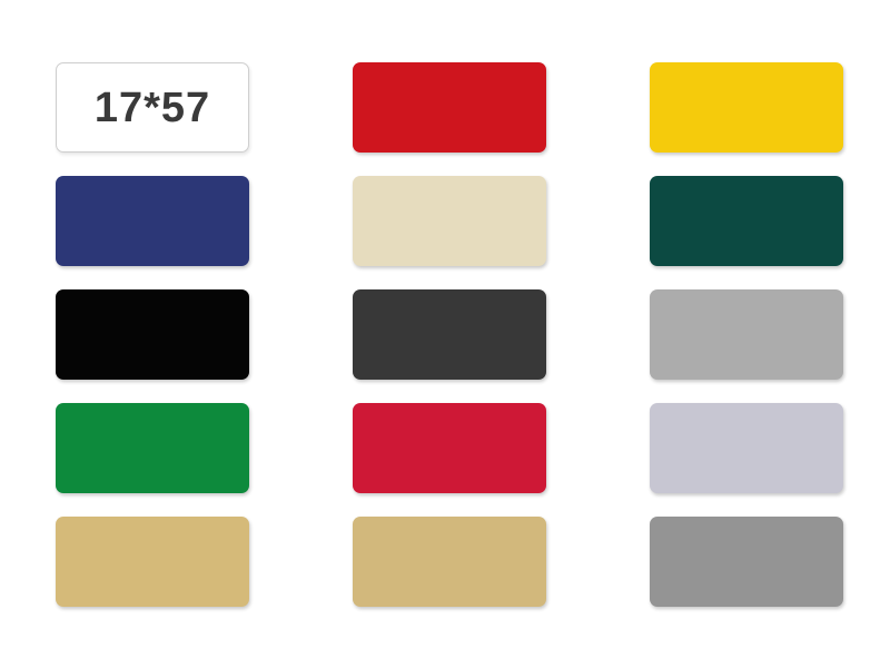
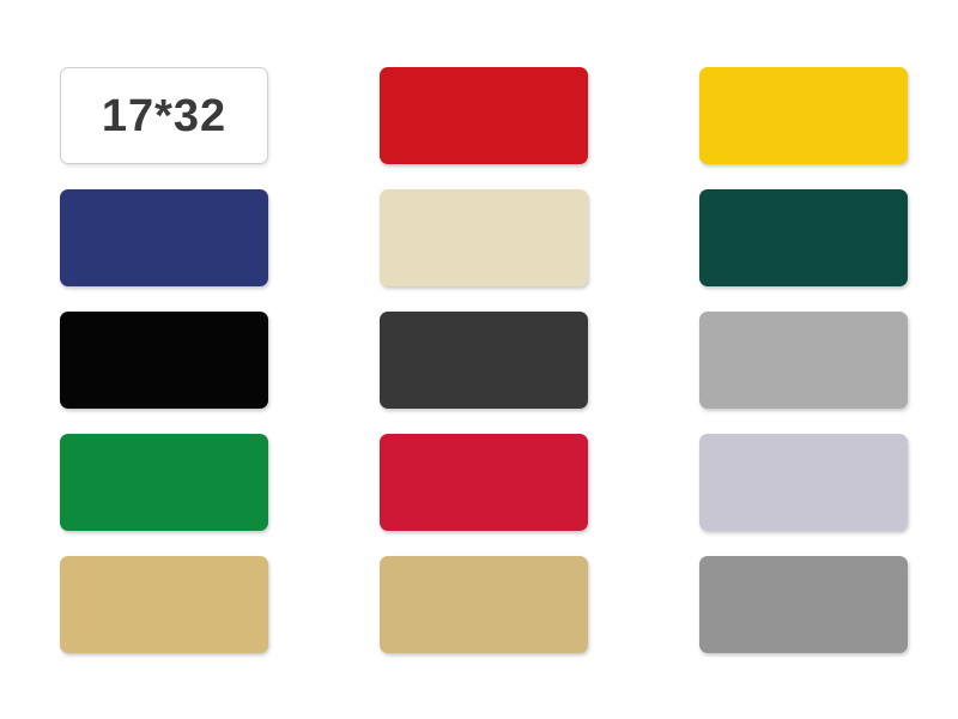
- 17*57
+ 17*32
